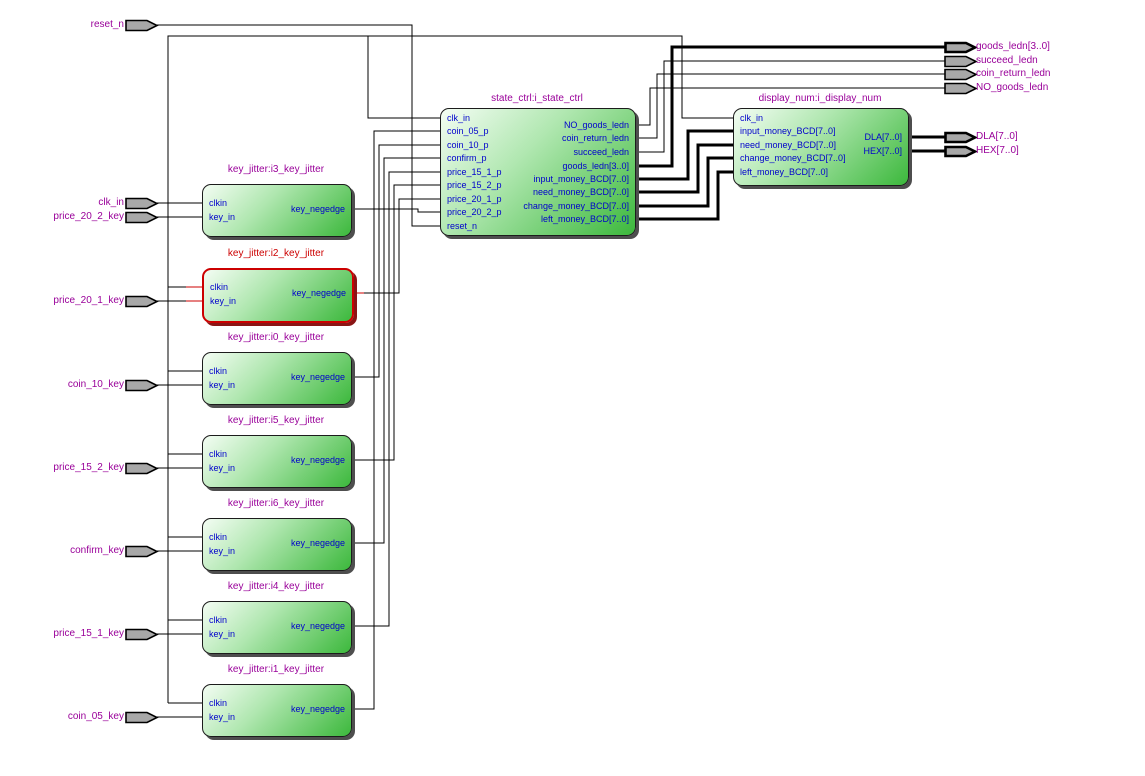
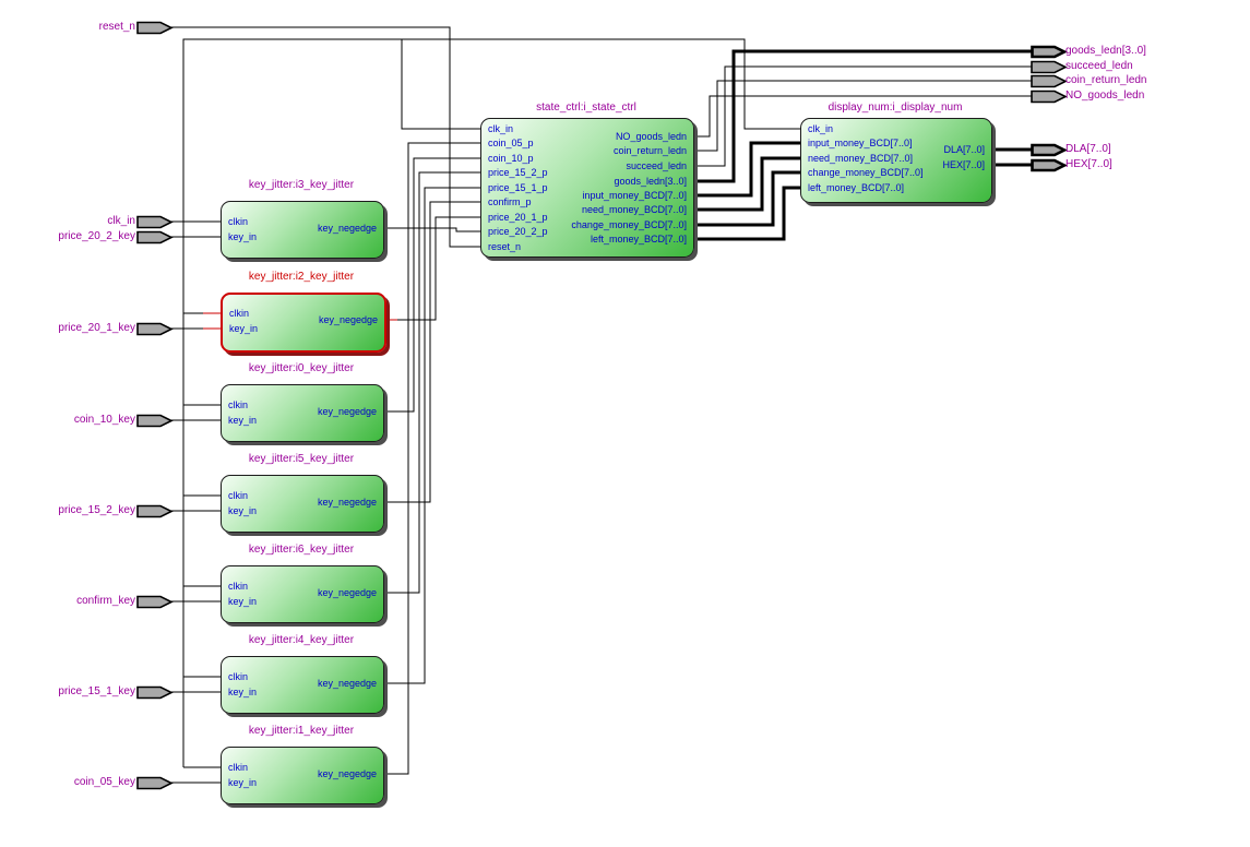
  reset_n
  clk_in
  price_20_2_key
  price_20_1_key
  coin_10_key
  price_15_2_key
  confirm_key
  price_15_1_key
  coin_05_key
  goods_ledn[3..0]
  succeed_ledn
  coin_return_ledn
  NO_goods_ledn
  DLA[7..0]
  HEX[7..0]
  key_jitter:i3_key_jitter
  clkin
  key_in
  key_negedge
  key_jitter:i2_key_jitter
  clkin
  key_in
  key_negedge
  key_jitter:i0_key_jitter
  clkin
  key_in
  key_negedge
  key_jitter:i5_key_jitter
  clkin
  key_in
  key_negedge
  key_jitter:i6_key_jitter
  clkin
  key_in
  key_negedge
  key_jitter:i4_key_jitter
  clkin
  key_in
  key_negedge
  key_jitter:i1_key_jitter
  clkin
  key_in
  key_negedge
  state_ctrl:i_state_ctrl
  clk_in
  coin_05_p
  coin_10_p
- confirm_p
+ price_15_2_p
  price_15_1_p
- price_15_2_p
+ confirm_p
  price_20_1_p
  price_20_2_p
  reset_n
  NO_goods_ledn
  coin_return_ledn
  succeed_ledn
  goods_ledn[3..0]
  input_money_BCD[7..0]
  need_money_BCD[7..0]
  change_money_BCD[7..0]
  left_money_BCD[7..0]
  display_num:i_display_num
  clk_in
  input_money_BCD[7..0]
  need_money_BCD[7..0]
  change_money_BCD[7..0]
  left_money_BCD[7..0]
  DLA[7..0]
  HEX[7..0]
